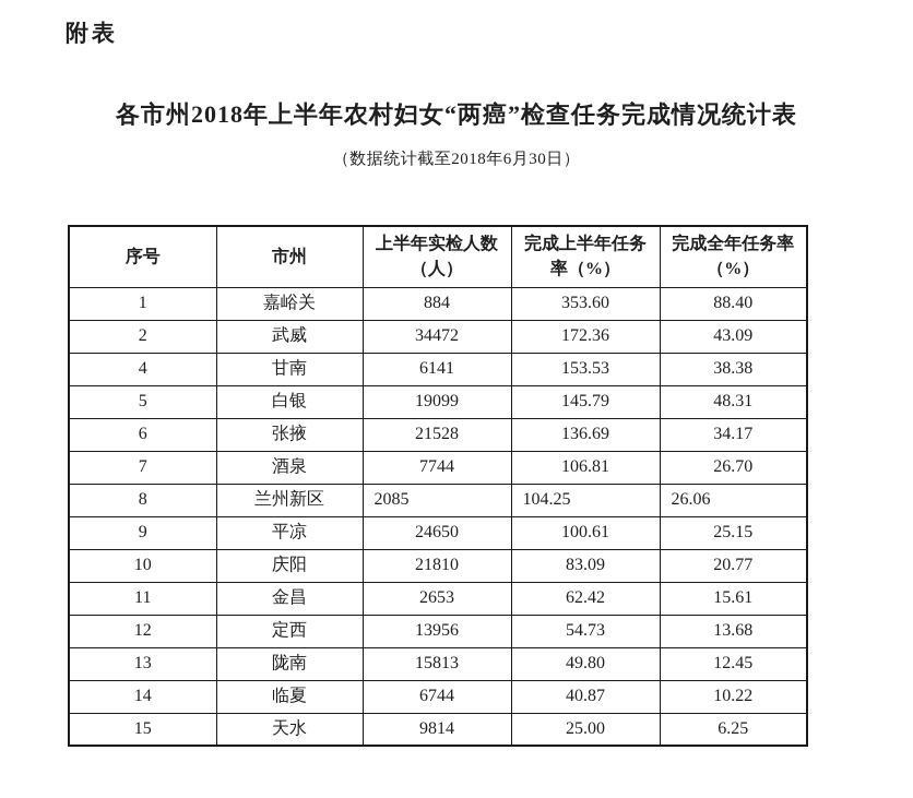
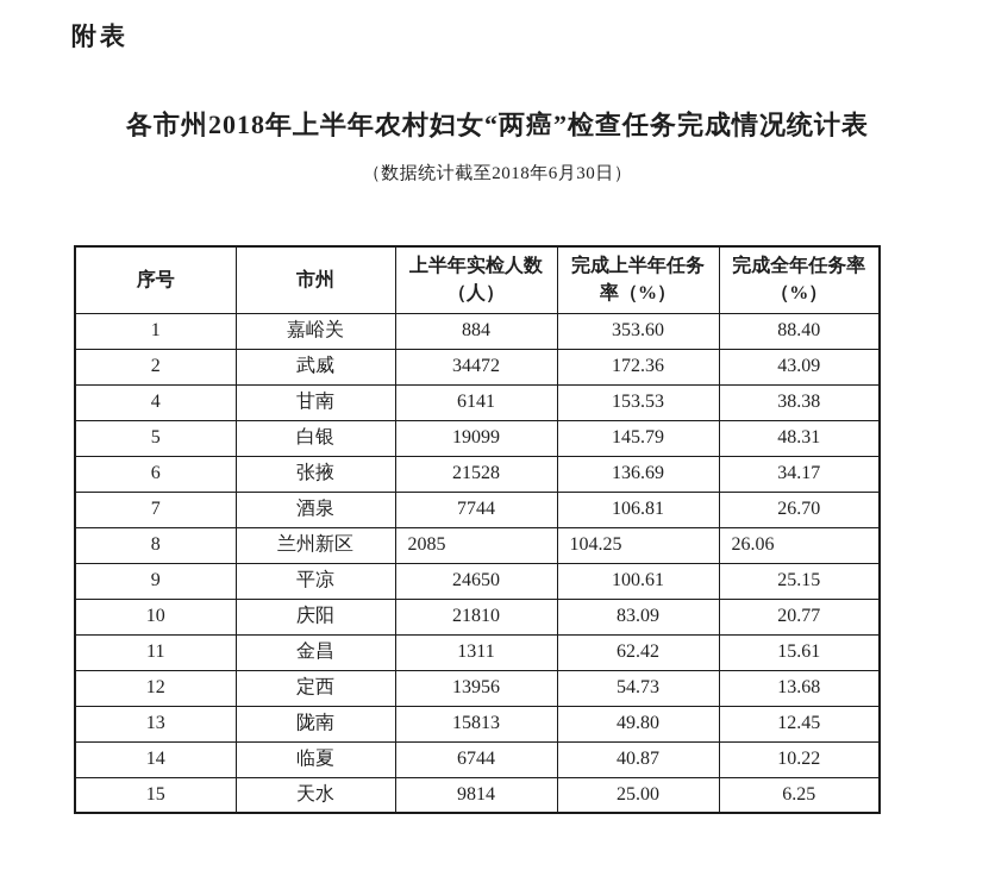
  附表
  各市州2018年上半年农村妇女“两癌”检查任务完成情况统计表
  （数据统计截至2018年6月30日）
  序号	市州	上半年实检人数 （人）	完成上半年任务 率（%）	完成全年任务率 （%）
  1	嘉峪关	884	353.60	88.40
  2	武威	34472	172.36	43.09
  4	甘南	6141	153.53	38.38
  5	白银	19099	145.79	48.31
  6	张掖	21528	136.69	34.17
  7	酒泉	7744	106.81	26.70
  8	兰州新区	2085	104.25	26.06
  9	平凉	24650	100.61	25.15
  10	庆阳	21810	83.09	20.77
- 11	金昌	2653	62.42	15.61
+ 11	金昌	1311	62.42	15.61
  12	定西	13956	54.73	13.68
  13	陇南	15813	49.80	12.45
  14	临夏	6744	40.87	10.22
  15	天水	9814	25.00	6.25
